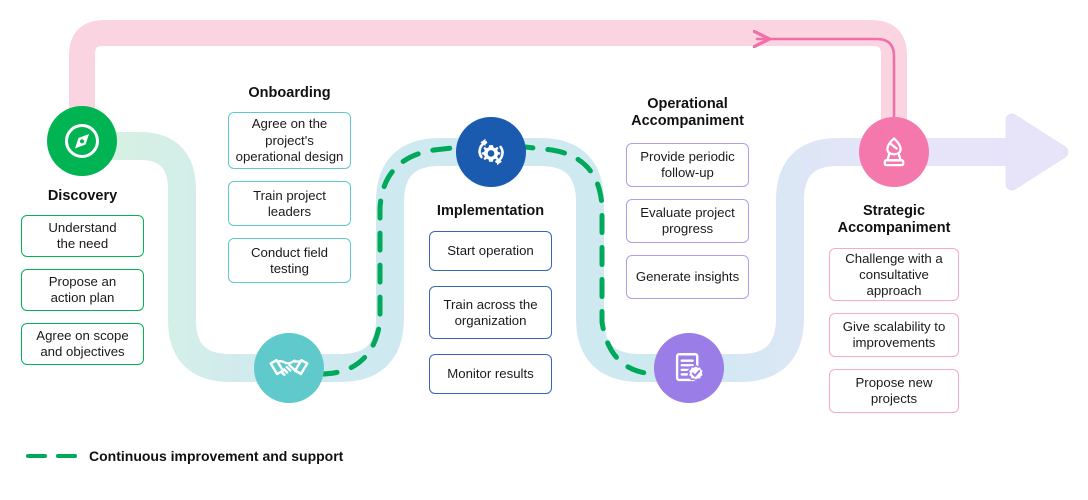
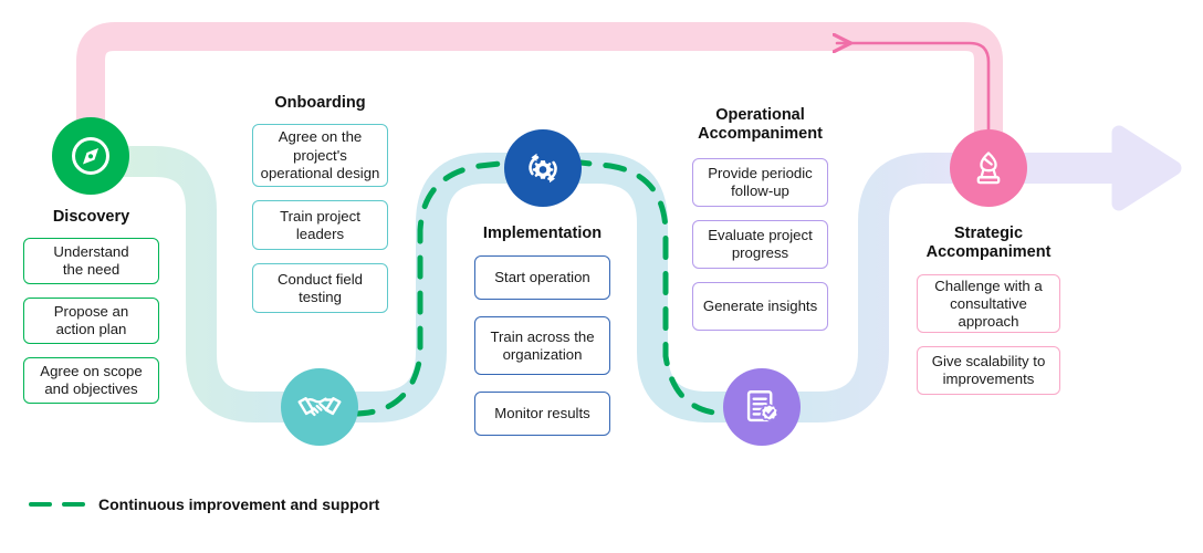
  Discovery
  Understand
  the need
  Propose an
  action plan
  Agree on scope
  and objectives
  Onboarding
  Agree on the
  project's
  operational design
  Train project
  leaders
  Conduct field
  testing
  Implementation
  Start operation
  Train across the
  organization
  Monitor results
  Operational
  Accompaniment
  Provide periodic
  follow-up
  Evaluate project
  progress
  Generate insights
  Strategic
  Accompaniment
  Challenge with a
  consultative
  approach
  Give scalability to
  improvements
- Propose new
- projects
  Continuous improvement and support
